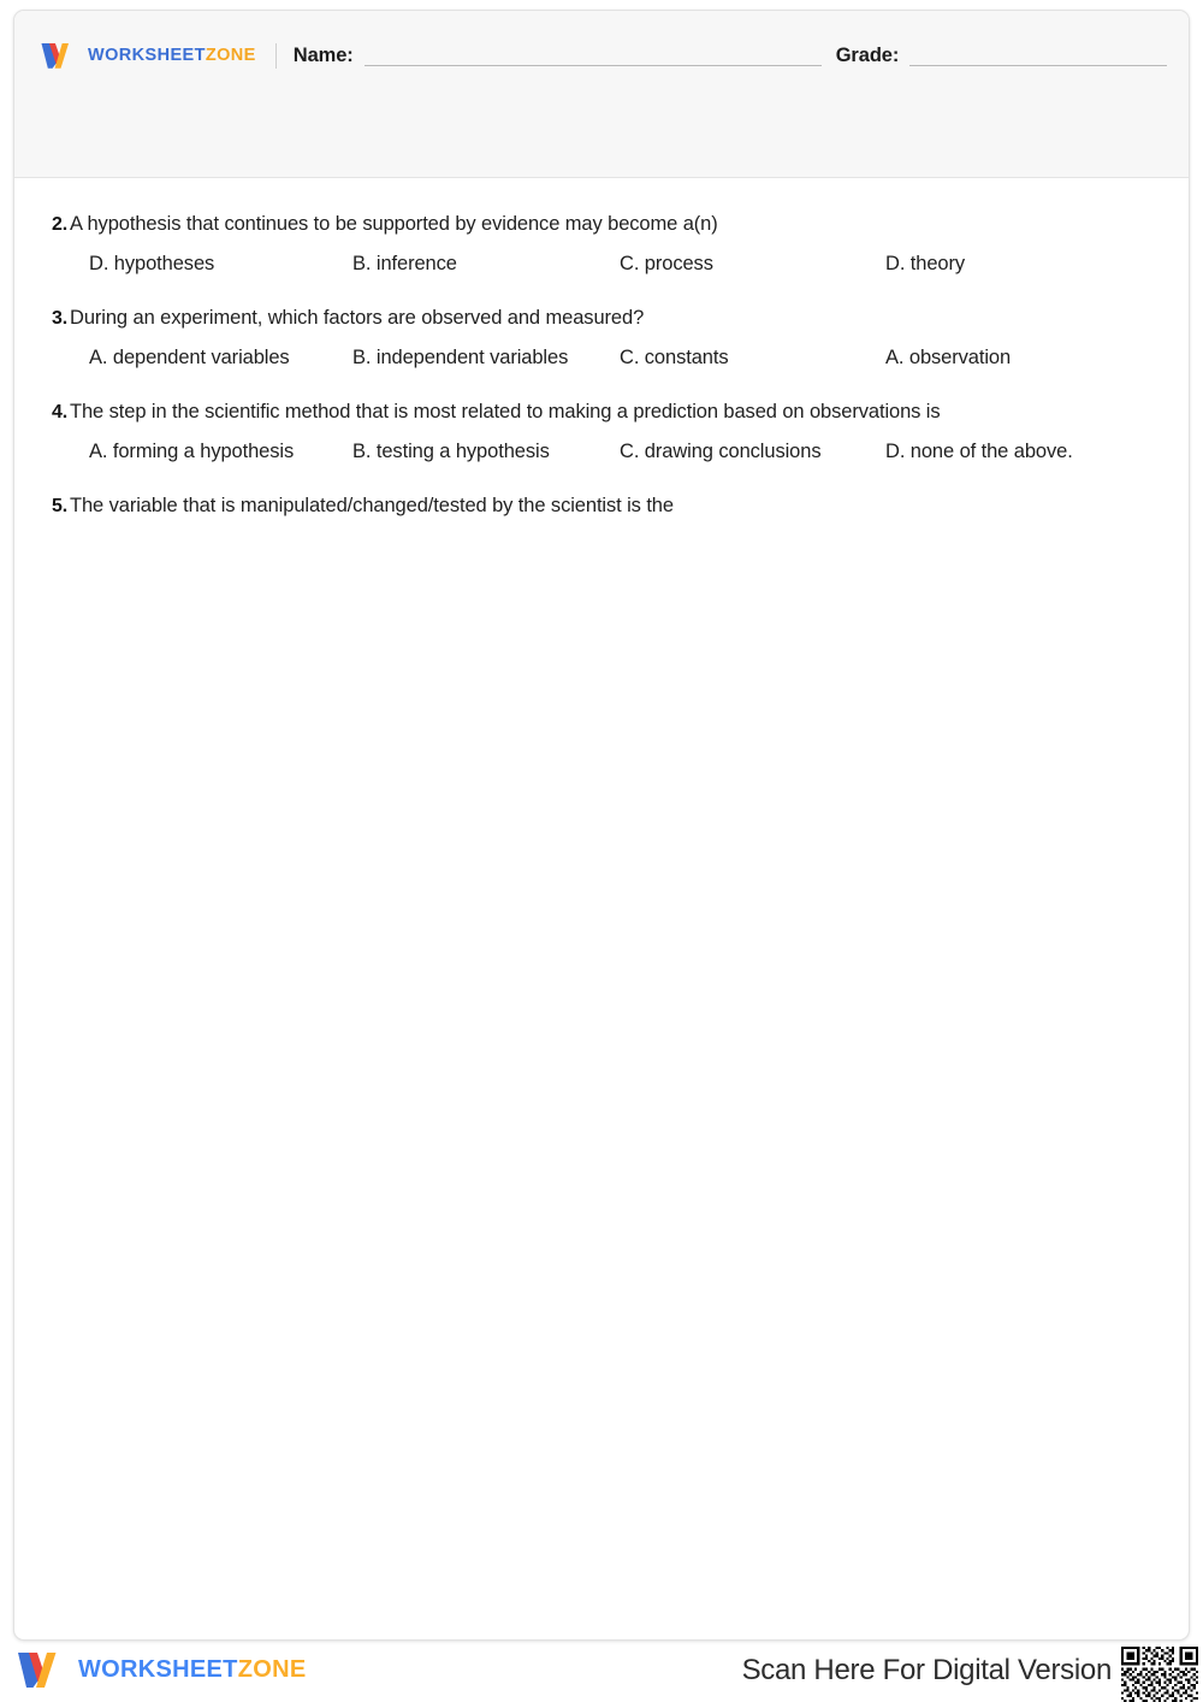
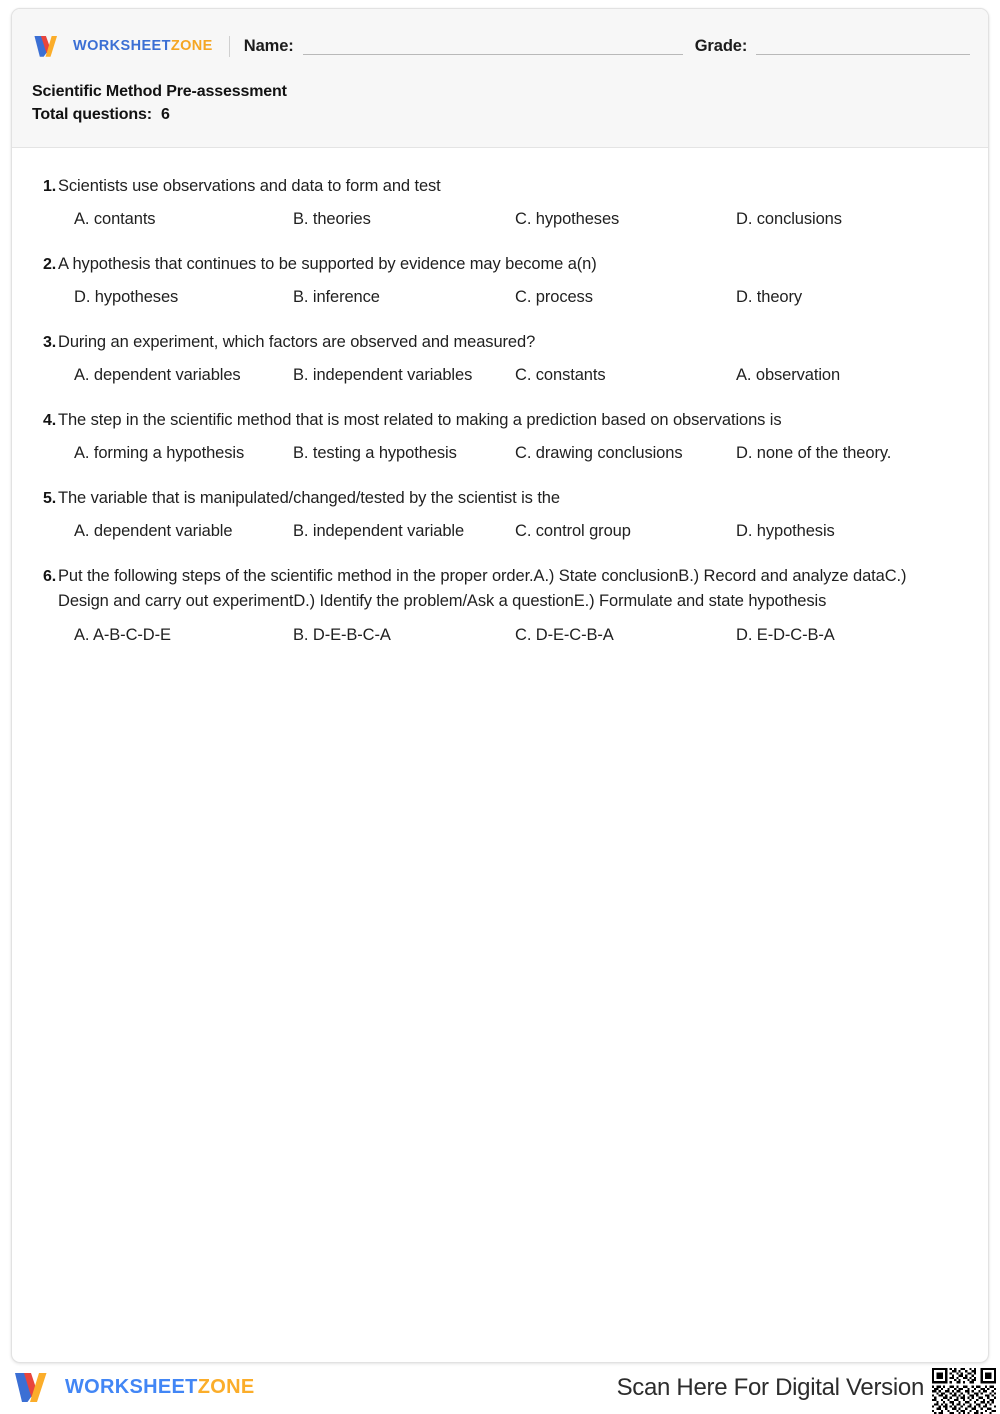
  WORKSHEETZONE
  Name:
  Grade:
+ Scientific Method Pre-assessment
+ Total questions: 6
+ 1.
+ Scientists use observations and data to form and test
+ A. contants
+ B. theories
+ C. hypotheses
+ D. conclusions
  2.
  A hypothesis that continues to be supported by evidence may become a(n)
  D. hypotheses
  B. inference
  C. process
  D. theory
  3.
  During an experiment, which factors are observed and measured?
  A. dependent variables
  B. independent variables
  C. constants
  A. observation
  4.
  The step in the scientific method that is most related to making a prediction based on observations is
  A. forming a hypothesis
  B. testing a hypothesis
  C. drawing conclusions
- D. none of the above.
+ D. none of the theory.
  5.
  The variable that is manipulated/changed/tested by the scientist is the
+ A. dependent variable
+ B. independent variable
+ C. control group
+ D. hypothesis
+ 6.
+ Put the following steps of the scientific method in the proper order.A.) State conclusionB.) Record and analyze dataC.) Design and carry out experimentD.) Identify the problem/Ask a questionE.) Formulate and state hypothesis
+ A. A-B-C-D-E
+ B. D-E-B-C-A
+ C. D-E-C-B-A
+ D. E-D-C-B-A
  WORKSHEETZONE
  Scan Here For Digital Version
